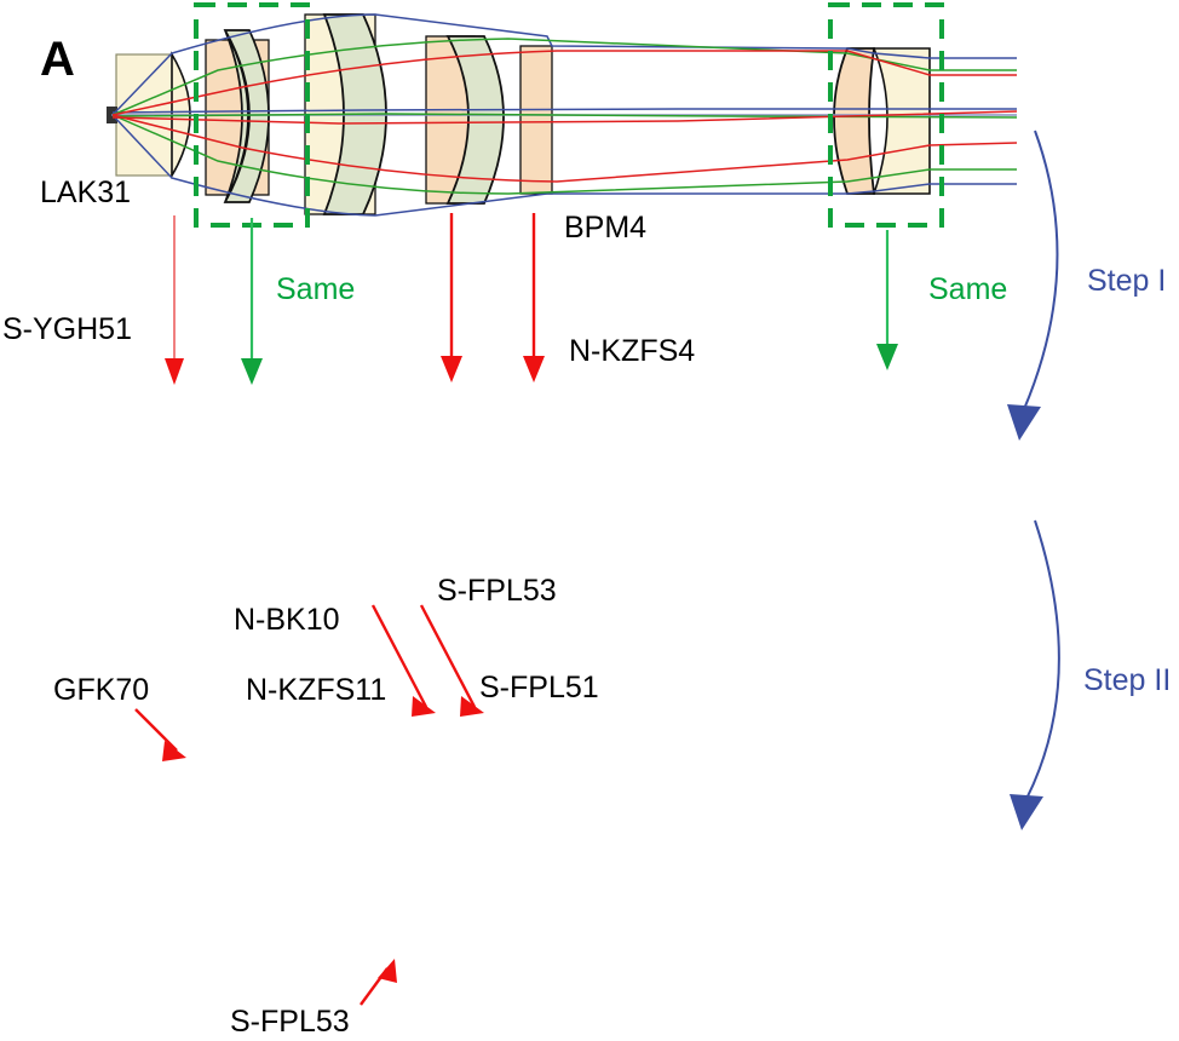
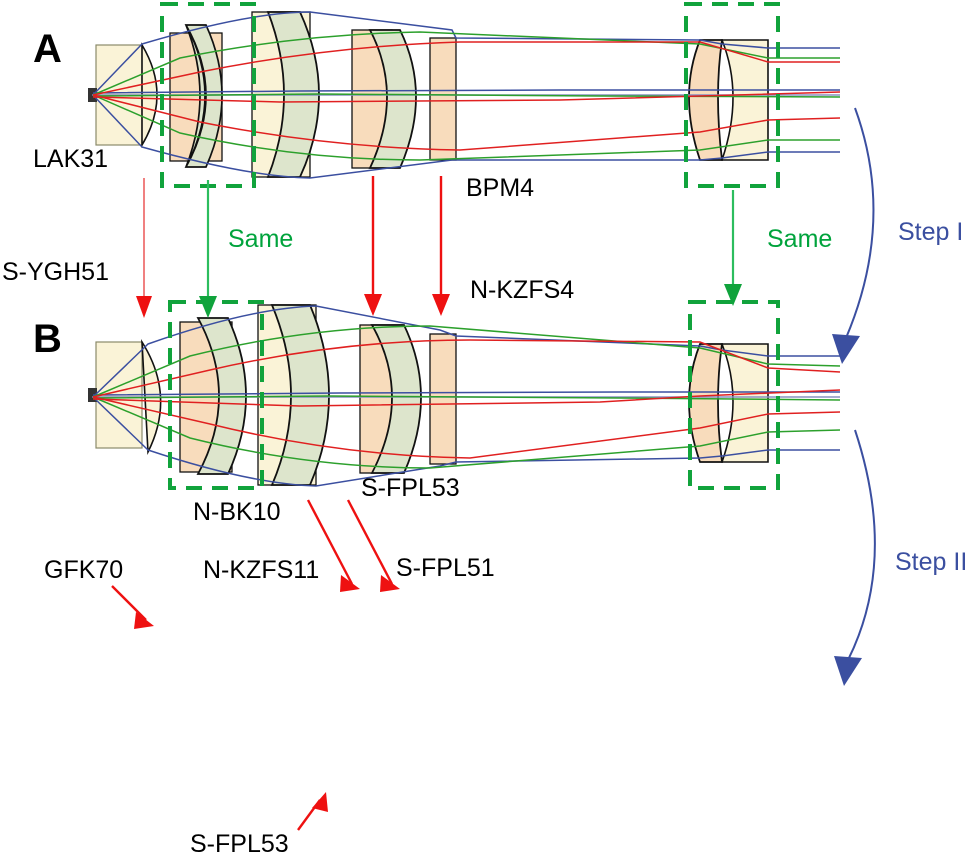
  A
+ B
  LAK31
  BPM4
  S-YGH51
  N-KZFS4
  N-BK10
  S-FPL53
  GFK70
  N-KZFS11
  S-FPL51
  S-FPL53
  Same
  Same
  Step I
  Step II
